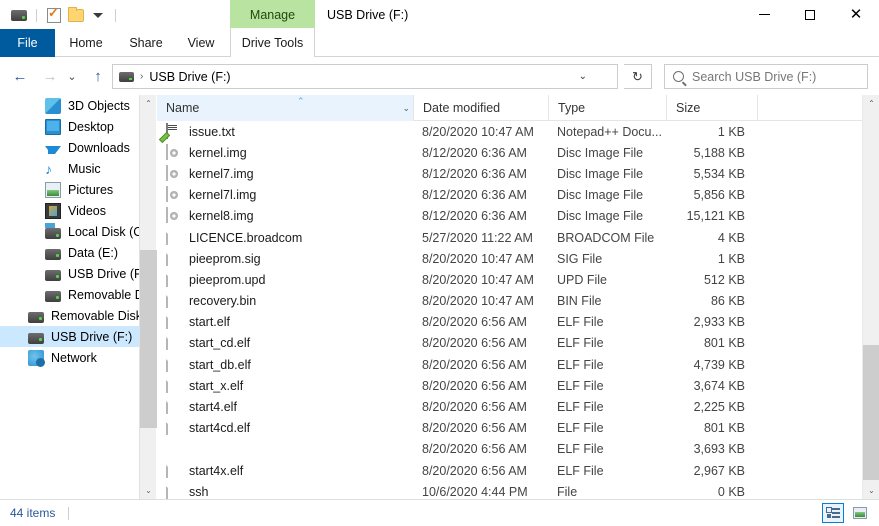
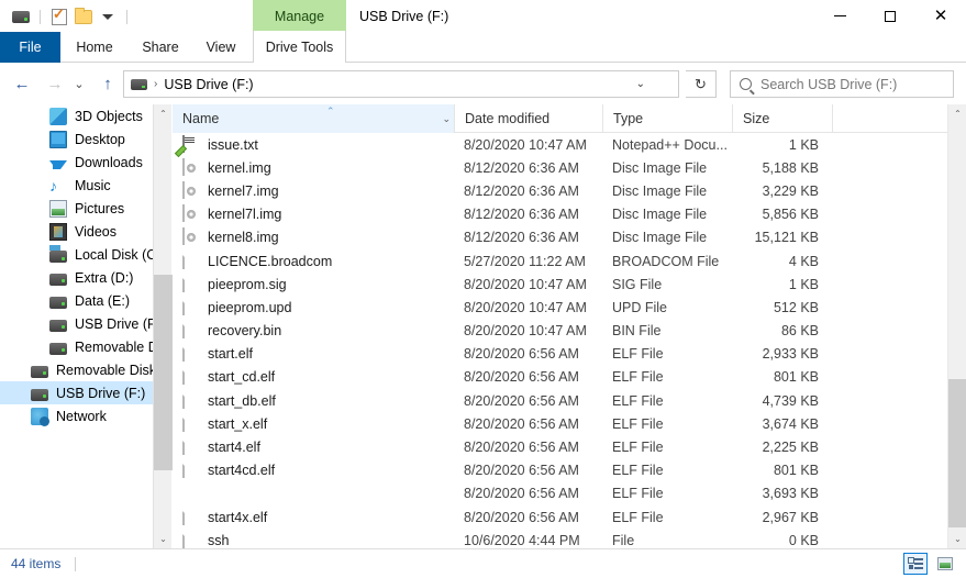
  Manage
  USB Drive (F:)
  ✕
  File
  Home
  Share
  View
  Drive Tools
  ←
  →
  ⌄
  ↑
  ›
  USB Drive (F:)
  ⌄
  ↻
  Search USB Drive (F:)
  3D Objects
  Desktop
  Downloads
  ♪
  Music
  Pictures
  Videos
  Local Disk (C
+ Extra (D:)
  Data (E:)
  USB Drive (F
  Removable Dis
  USB Drive (F:)
  Network
  ⌃
  ⌄
  ⌃
  Name
  ⌄
  Date modified
  Type
  Size
  issue.txt
  8/20/2020 10:47 AM
  Notepad++ Docu...
  1 KB
  kernel.img
  8/12/2020 6:36 AM
  Disc Image File
  5,188 KB
  kernel7.img
  8/12/2020 6:36 AM
  Disc Image File
- 5,534 KB
+ 3,229 KB
  kernel7l.img
  8/12/2020 6:36 AM
  Disc Image File
  5,856 KB
  kernel8.img
  8/12/2020 6:36 AM
  Disc Image File
  15,121 KB
  LICENCE.broadcom
  5/27/2020 11:22 AM
  BROADCOM File
  4 KB
  pieeprom.sig
  8/20/2020 10:47 AM
  SIG File
  1 KB
  pieeprom.upd
  8/20/2020 10:47 AM
  UPD File
  512 KB
  recovery.bin
  8/20/2020 10:47 AM
  BIN File
  86 KB
  start.elf
  8/20/2020 6:56 AM
  ELF File
  2,933 KB
  start_cd.elf
  8/20/2020 6:56 AM
  ELF File
  801 KB
  start_db.elf
  8/20/2020 6:56 AM
  ELF File
  4,739 KB
  start_x.elf
  8/20/2020 6:56 AM
  ELF File
  3,674 KB
  start4.elf
  8/20/2020 6:56 AM
  ELF File
  2,225 KB
  start4cd.elf
  8/20/2020 6:56 AM
  ELF File
  801 KB
  8/20/2020 6:56 AM
  ELF File
  3,693 KB
  start4x.elf
  8/20/2020 6:56 AM
  ELF File
  2,967 KB
  ssh
  10/6/2020 4:44 PM
  File
  0 KB
  ⌃
  ⌄
  44 items
